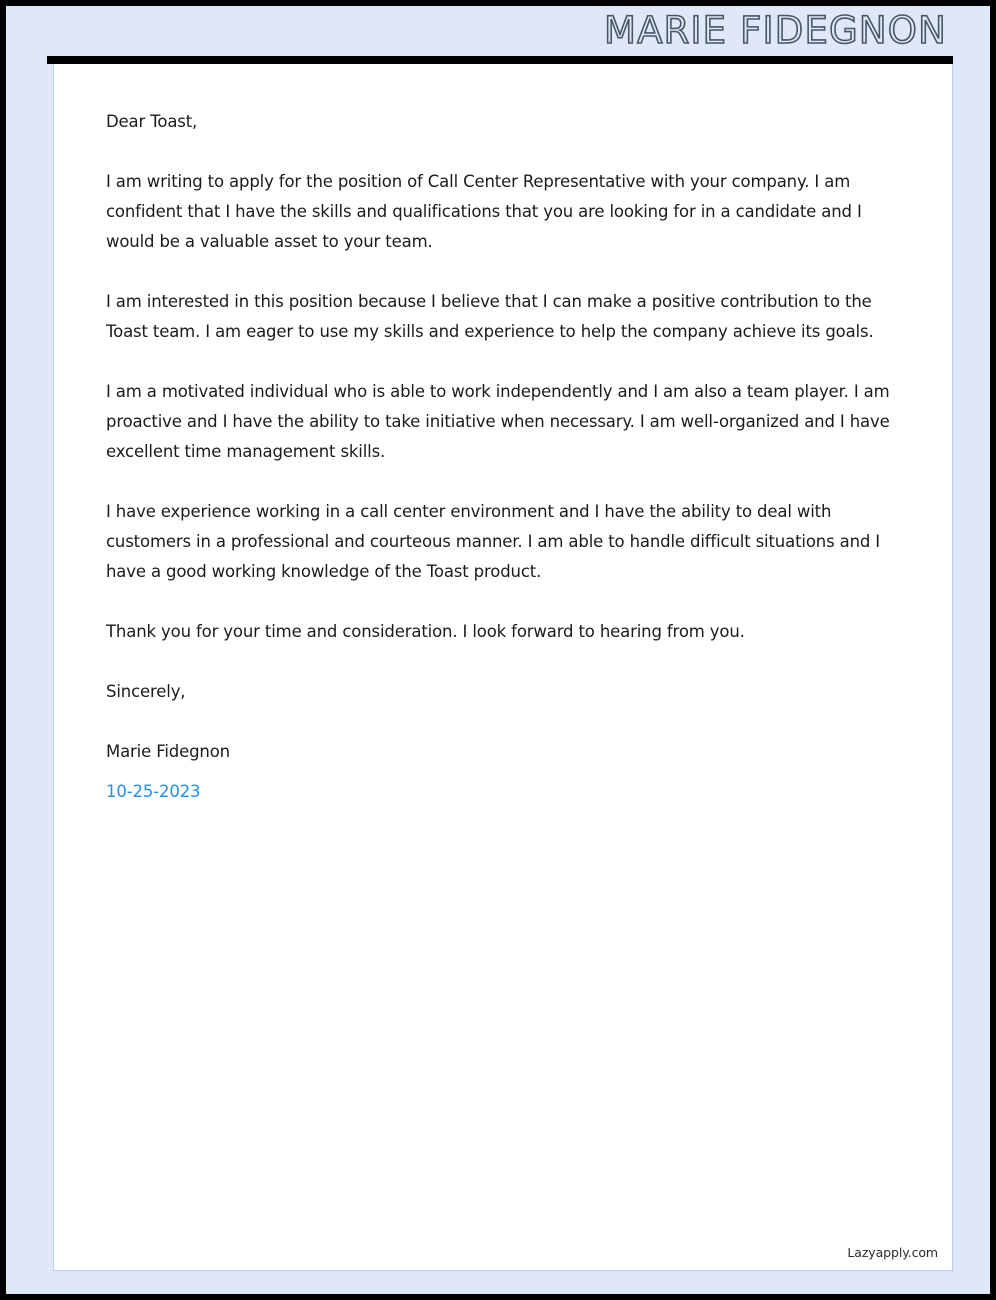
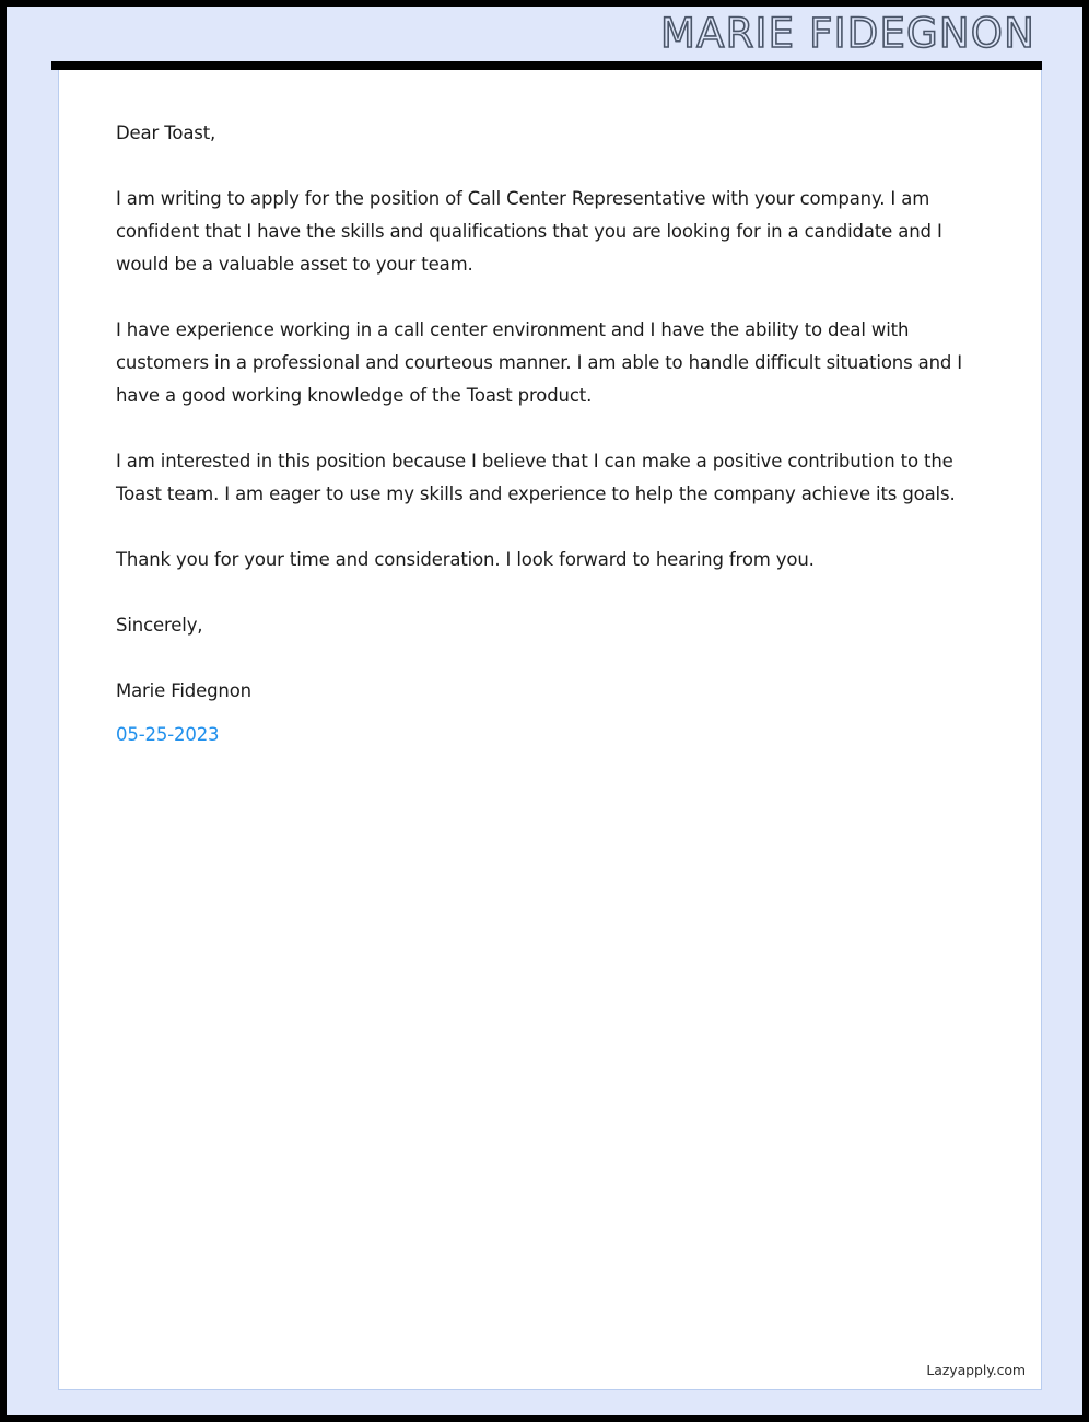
  MARIE FIDEGNON
  Dear Toast,
  I am writing to apply for the position of Call Center Representative with your company. I am confident that I have the skills and qualifications that you are looking for in a candidate and I would be a valuable asset to your team.
- I am interested in this position because I believe that I can make a positive contribution to the Toast team. I am eager to use my skills and experience to help the company achieve its goals.
+ I have experience working in a call center environment and I have the ability to deal with customers in a professional and courteous manner. I am able to handle difficult situations and I have a good working knowledge of the Toast product.
- I am a motivated individual who is able to work independently and I am also a team player. I am proactive and I have the ability to take initiative when necessary. I am well-organized and I have excellent time management skills.
- I have experience working in a call center environment and I have the ability to deal with customers in a professional and courteous manner. I am able to handle difficult situations and I have a good working knowledge of the Toast product.
+ I am interested in this position because I believe that I can make a positive contribution to the Toast team. I am eager to use my skills and experience to help the company achieve its goals.
  Thank you for your time and consideration. I look forward to hearing from you.
  Sincerely,
  Marie Fidegnon
- 10-25-2023
+ 05-25-2023
  Lazyapply.com
